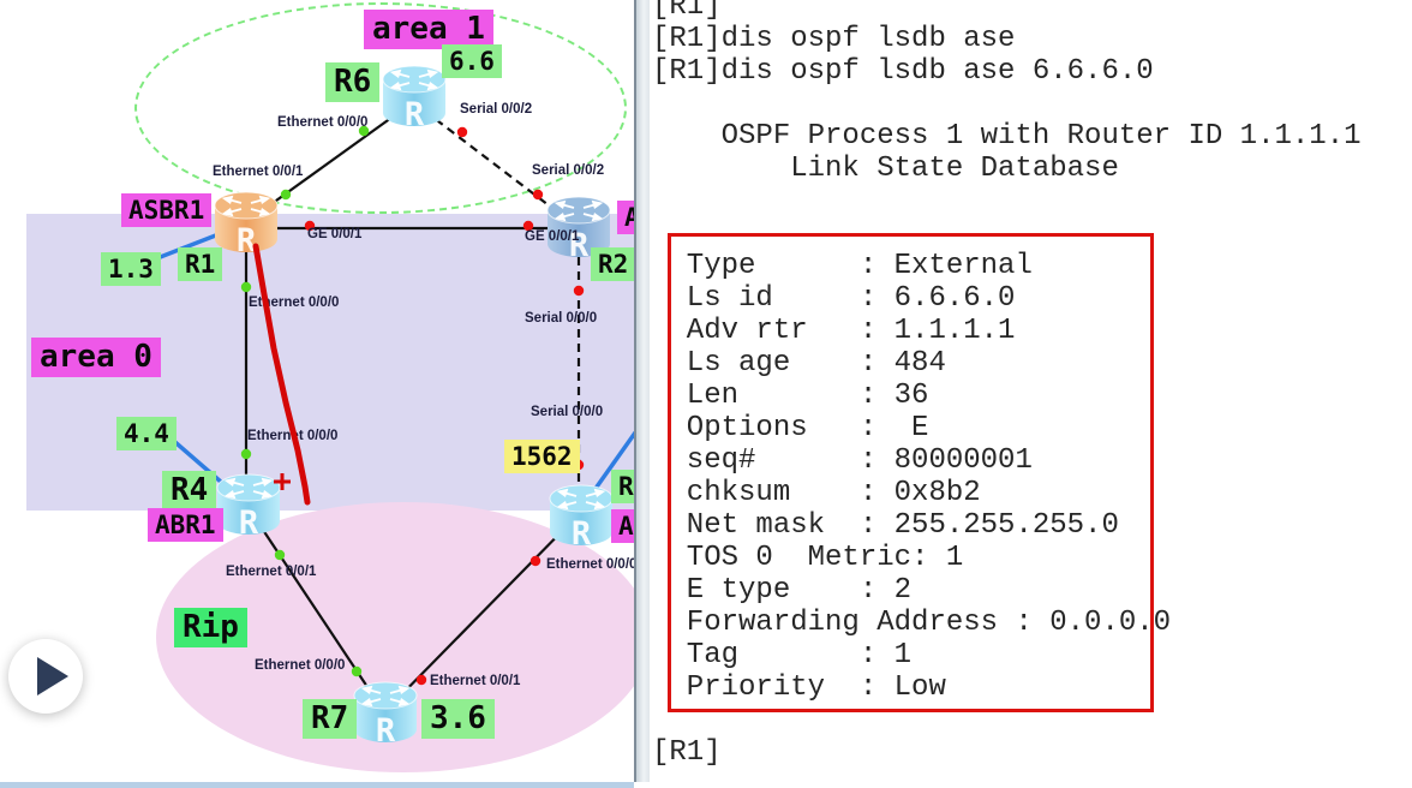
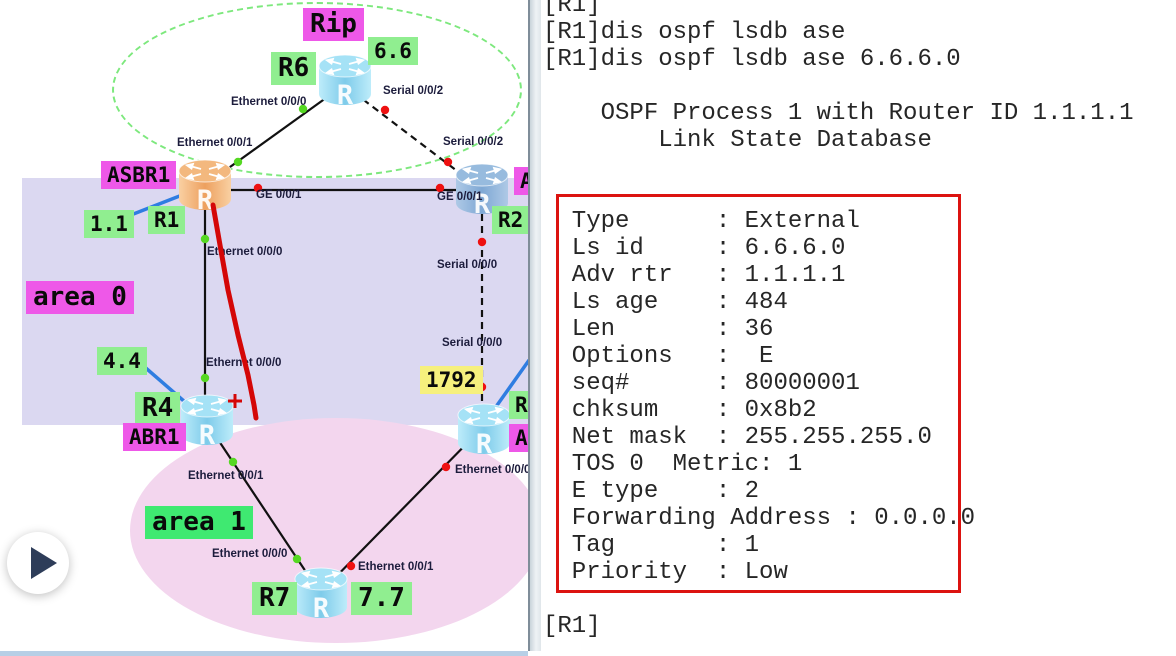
  R
  R
  R
  R
  R
  R
  Ethernet 0/0/0
  Serial 0/0/2
  Ethernet 0/0/1
  Serial 0/0/2
  GE 0/0/1
  GE 0/0/1
  Eternet 0/0/0
  Serial 0/0/0
  Ethernt 0/0/0
  Serial 0/0/0
  Ethernet 0/0/1
  Ethernet 0/0/
  Ethernet 0/0/0
  Ethernet 0/0/1
- area 1
+ Rip
  area 0
- Rip
+ area 1
  6.6
  R6
  ASBR1
- 1.3
+ 1.1
  R1
  A
  R2
  4.4
  R4
  ABR1
- 1562
+ 1792
  R7
- 3.6
+ 7.7
  [R1]
  [R1]dis ospf lsdb ase
  [R1]dis ospf lsdb ase 6.6.6.0
  OSPF Process 1 with Router ID 1.1.1.1
  Link State Database
  Type : External
  Ls id : 6.6.6.0
  Adv rtr : 1.1.1.1
  Ls age : 484
  Len : 36
  Options : E
  seq# : 80000001
  chksum : 0x8b2
  Net mask : 255.255.255.0
  TOS 0 Metric: 1
  E type : 2
  Forwarding Address : 0.0.0.0
  Tag : 1
  Priority : Low
  [R1]
